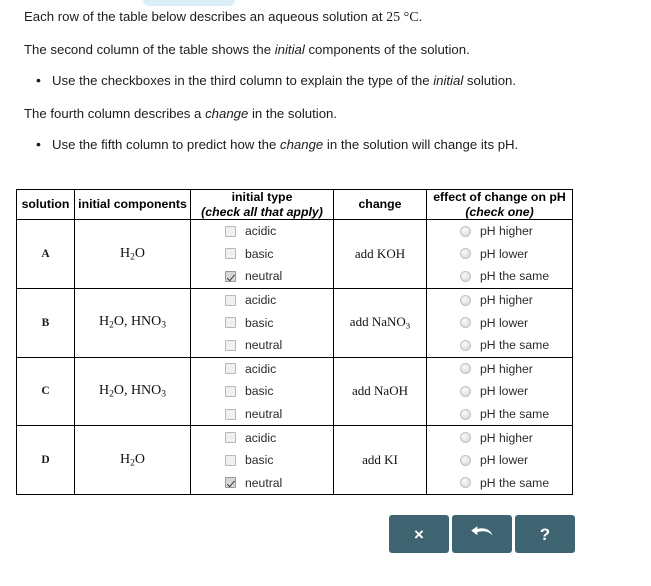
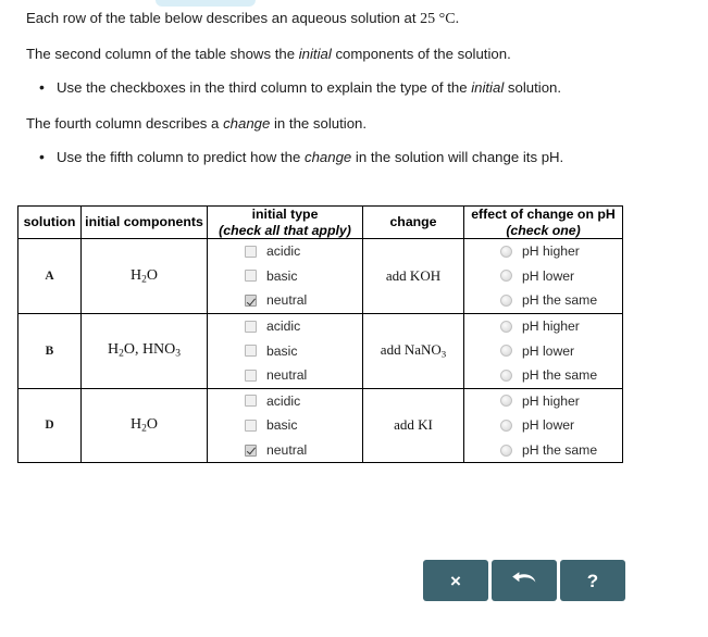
  Each row of the table below describes an aqueous solution at 25 °C.
  The second column of the table shows the initial components of the solution.
  Use the checkboxes in the third column to explain the type of the initial solution.
  The fourth column describes a change in the solution.
  Use the fifth column to predict how the change in the solution will change its pH.
  solution	initial components	initial type (check all that apply)	change	effect of change on pH (check one)
  A	H2O	acidicbasicneutral	add KOH	pH higherpH lowerpH the same
  B	H2O, HNO3	acidicbasicneutral	add NaNO3	pH higherpH lowerpH the same
- C	H2O, HNO3	acidicbasicneutral	add NaOH	pH higherpH lowerpH the same
  D	H2O	acidicbasicneutral	add KI	pH higherpH lowerpH the same
  ×
  ?
